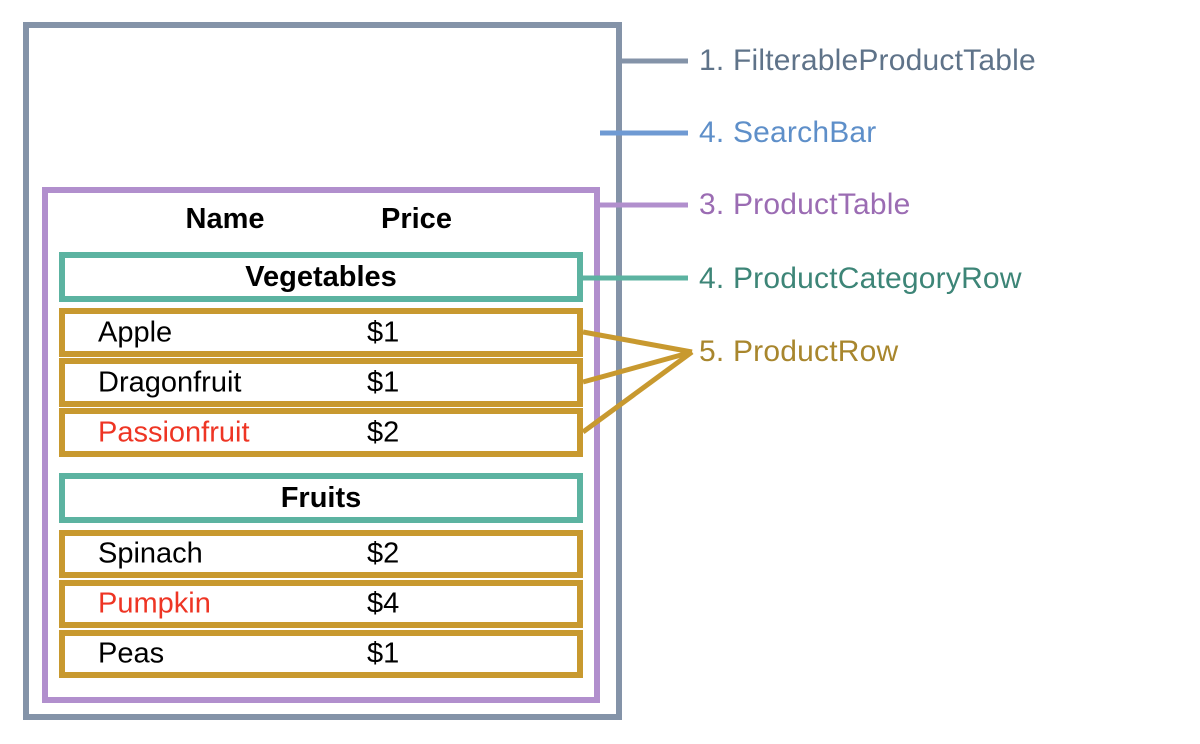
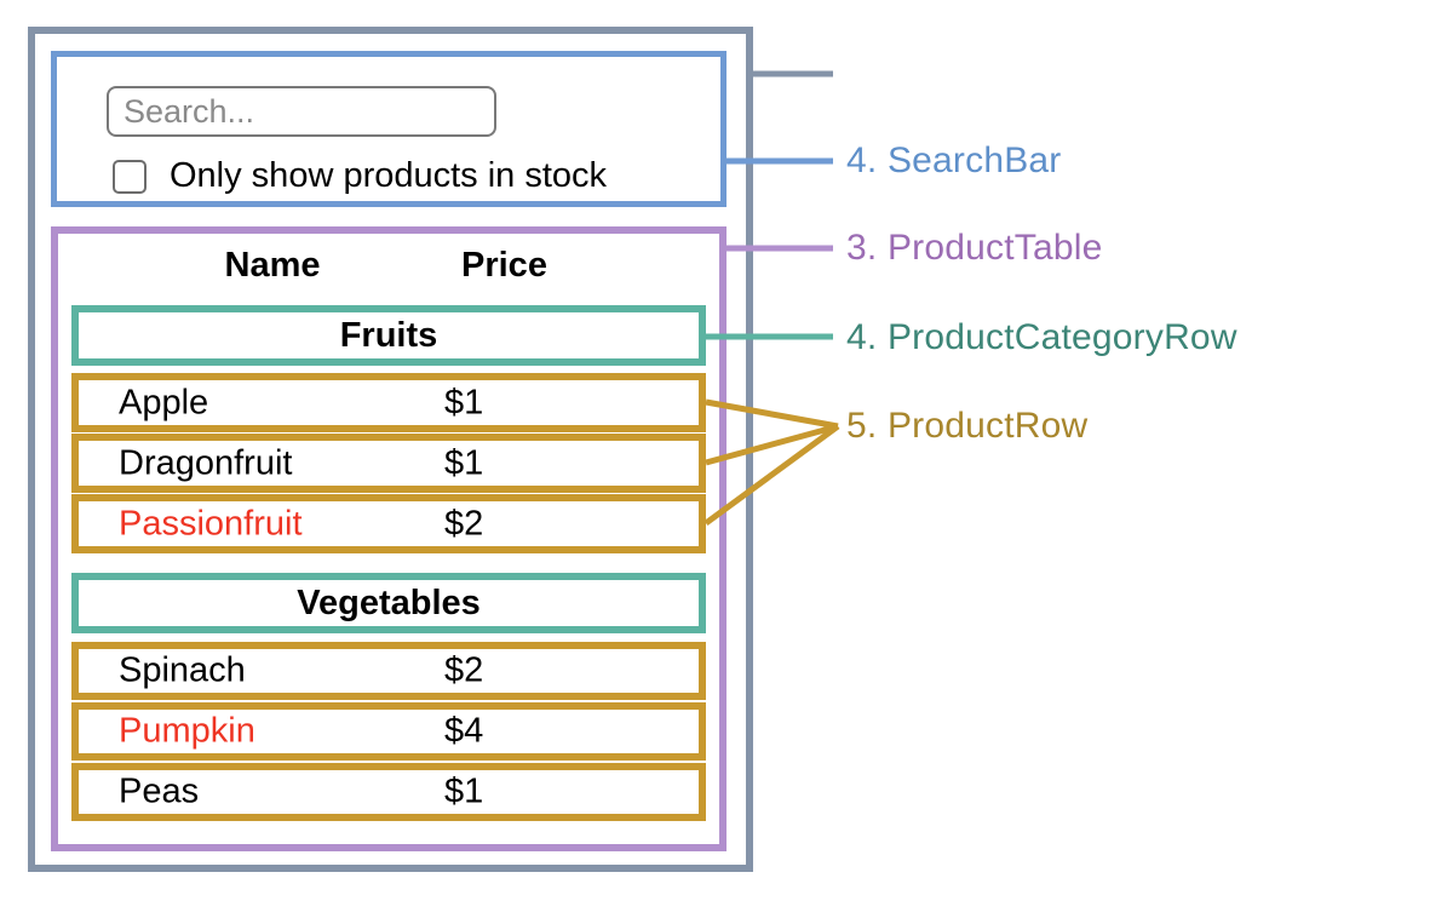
+ Search...
+ Only show products in stock
  Name
  Price
- Vegetables
+ Fruits
  Apple
  $1
  Dragonfruit
  $1
  Passionfruit
  $2
- Fruits
+ Vegetables
  Spinach
  $2
  Pumpkin
  $4
  Peas
  $1
- 1. FilterableProductTable
  4. SearchBar
  3. ProductTable
  4. ProductCategoryRow
  5. ProductRow
